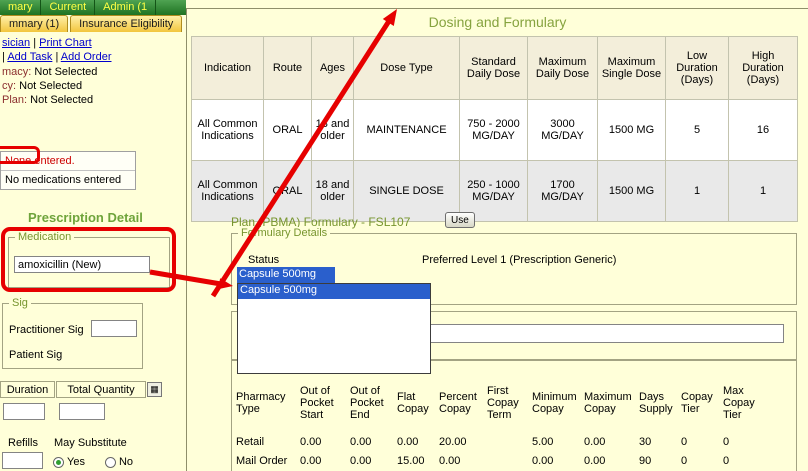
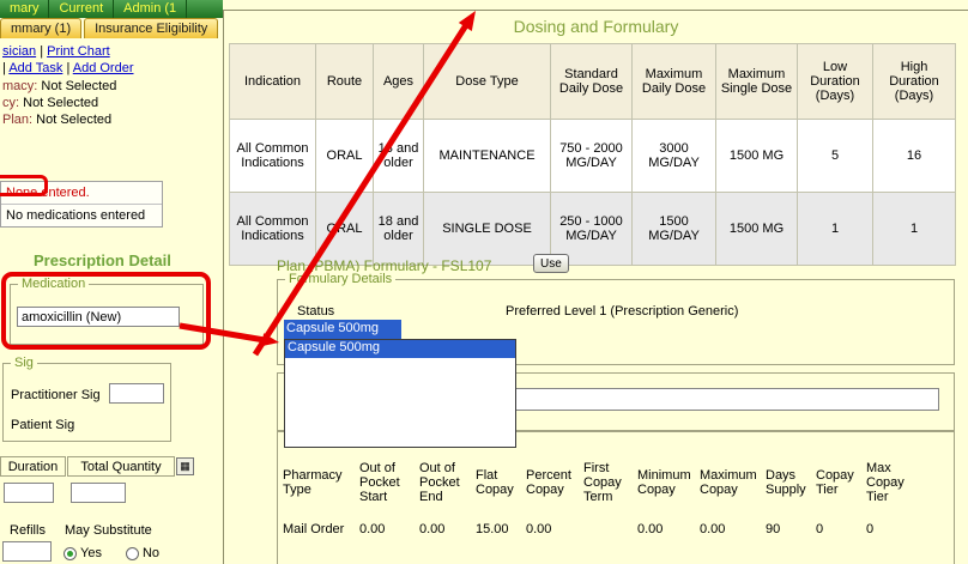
  mary
  Current
  Admin (1
  mmary (1)
  Insurance Eligibility
  sician | Print Chart
  | Add Task | Add Order
  macy: Not Selected
  cy: Not Selected
  Plan: Not Selected
  None entered.
  No medications entered
  Prescription Detail
  Medication
  amoxicillin (New)
  Sig
  Practitioner Sig
  Patient Sig
  Duration
  Total Quantity
  ▦
  Refills
  May Substitute
  Yes
  No
  Dosing and Formulary
  Indication	Route	Ages	Dose Type	Standard Daily Dose	Maximum Daily Dose	Maximum Single Dose	Low Duration (Days)	High Duration (Days)
  All Common Indications	ORAL	1 and older	MAINTENANCE	750 - 2000 MG/DAY	3000 MG/DAY	1500 MG	5	16
- All Common Indications	ORAL	18 and older	SINGLE DOSE	250 - 1000 MG/DAY	1700 MG/DAY	1500 MG	1	1
+ All Common Indications	ORAL	18 and older	SINGLE DOSE	250 - 1000 MG/DAY	1500 MG/DAY	1500 MG	1	1
  PlanPBMA) Formulary - FSL107
  Use
  Fmulary Details
  Status
  Preferred Level 1 (Prescription Generic)
  Pharmacy Type	Out of Pocket Start	Out of Pocket End	Flat Copay	Percent Copay	First Copay Term	Minimum Copay	Maximum Copay	Days Supply	Copay Tier	Max Copay Tier
- Retail	0.00	0.00	0.00	20.00		5.00	0.00	30	0	0
  Mail Order	0.00	0.00	15.00	0.00		0.00	0.00	90	0	0
  Capsule 500mg
  Capsule 500mg
